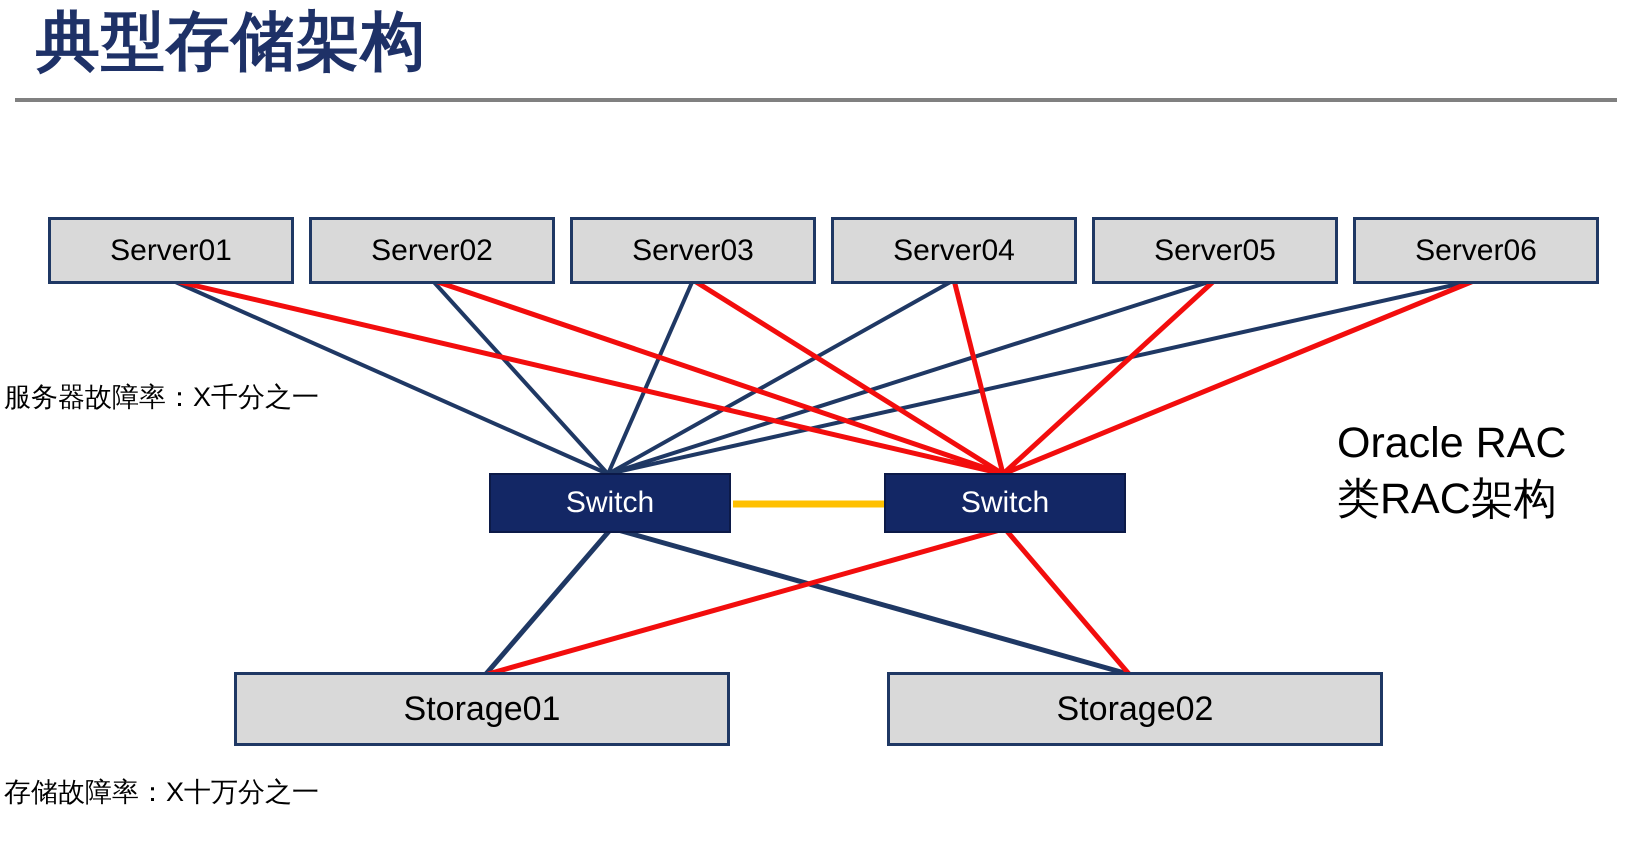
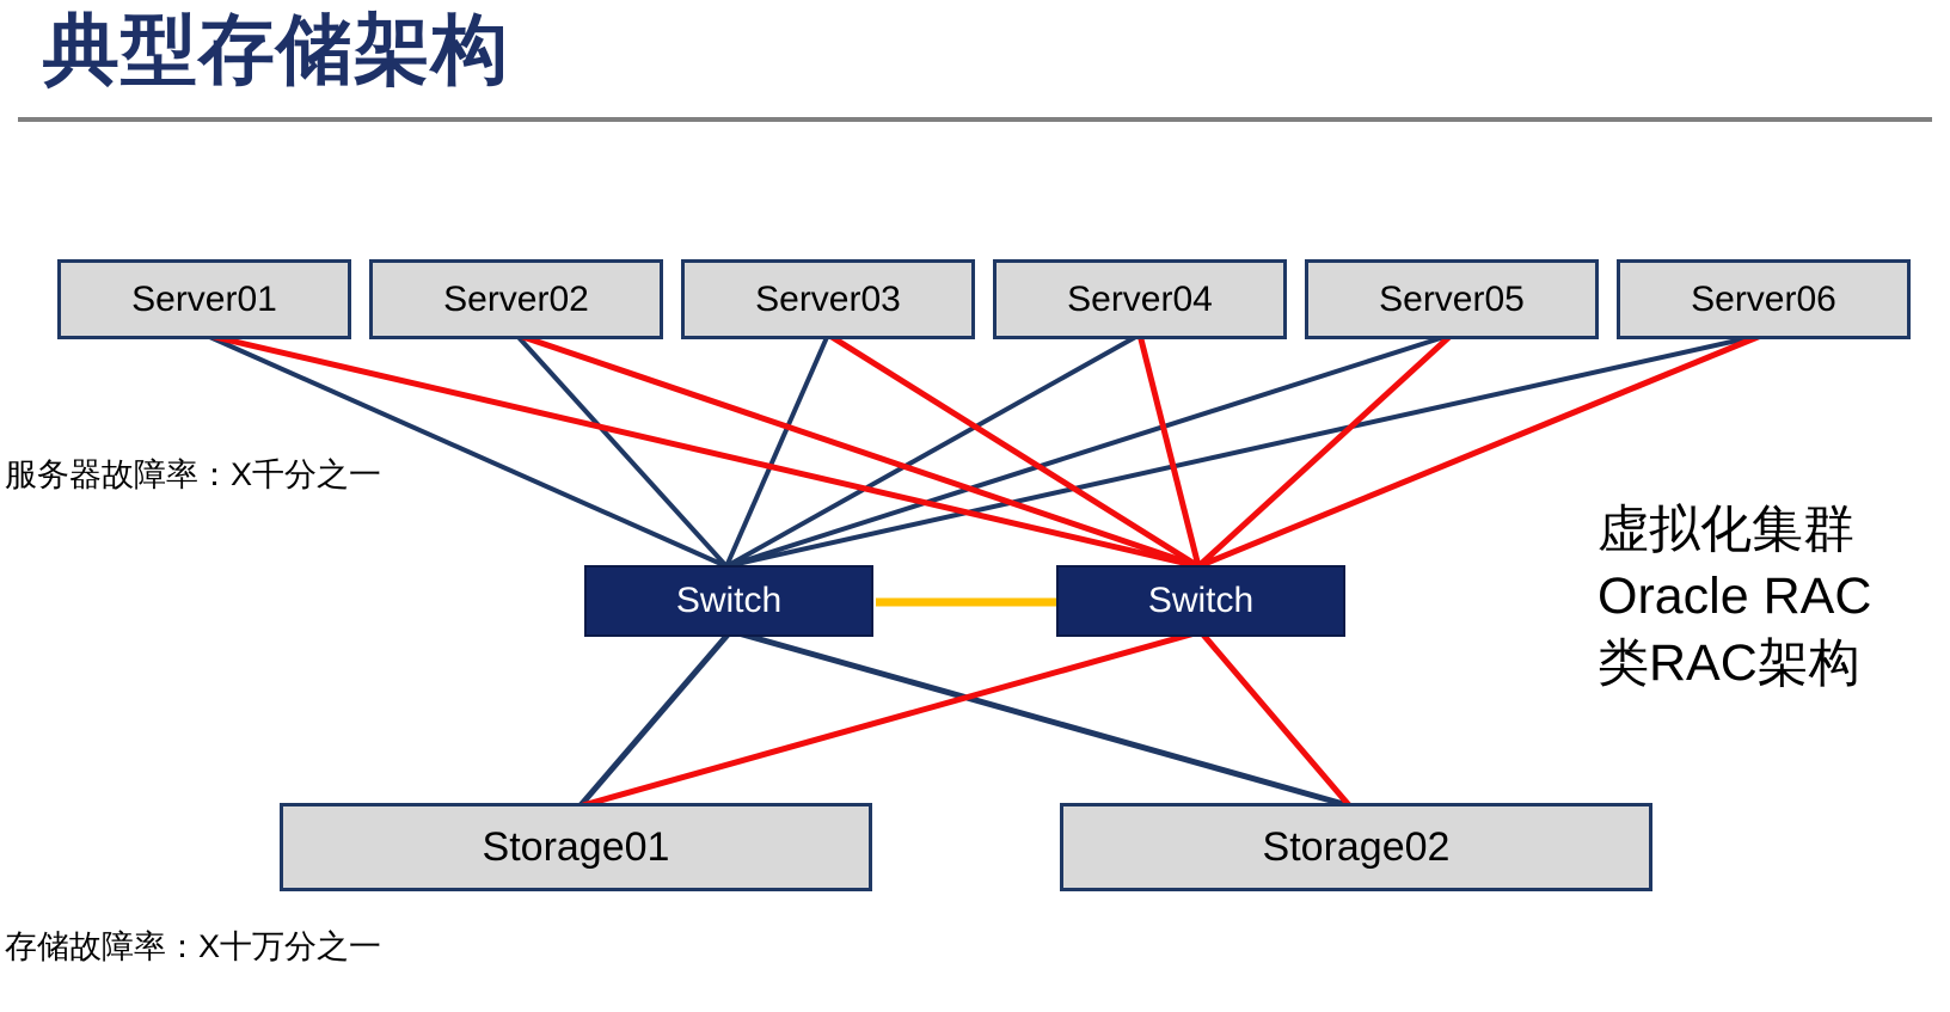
  典型存储架构
  Server01
  Server02
  Server03
  Server04
  Server05
  Server06
  Switch
  Switch
  Storage01
  Storage02
  服务器故障率：X千分之一
  存储故障率：X十万分之一
+ 虚拟化集群
  Oracle RAC
  类RAC架构
